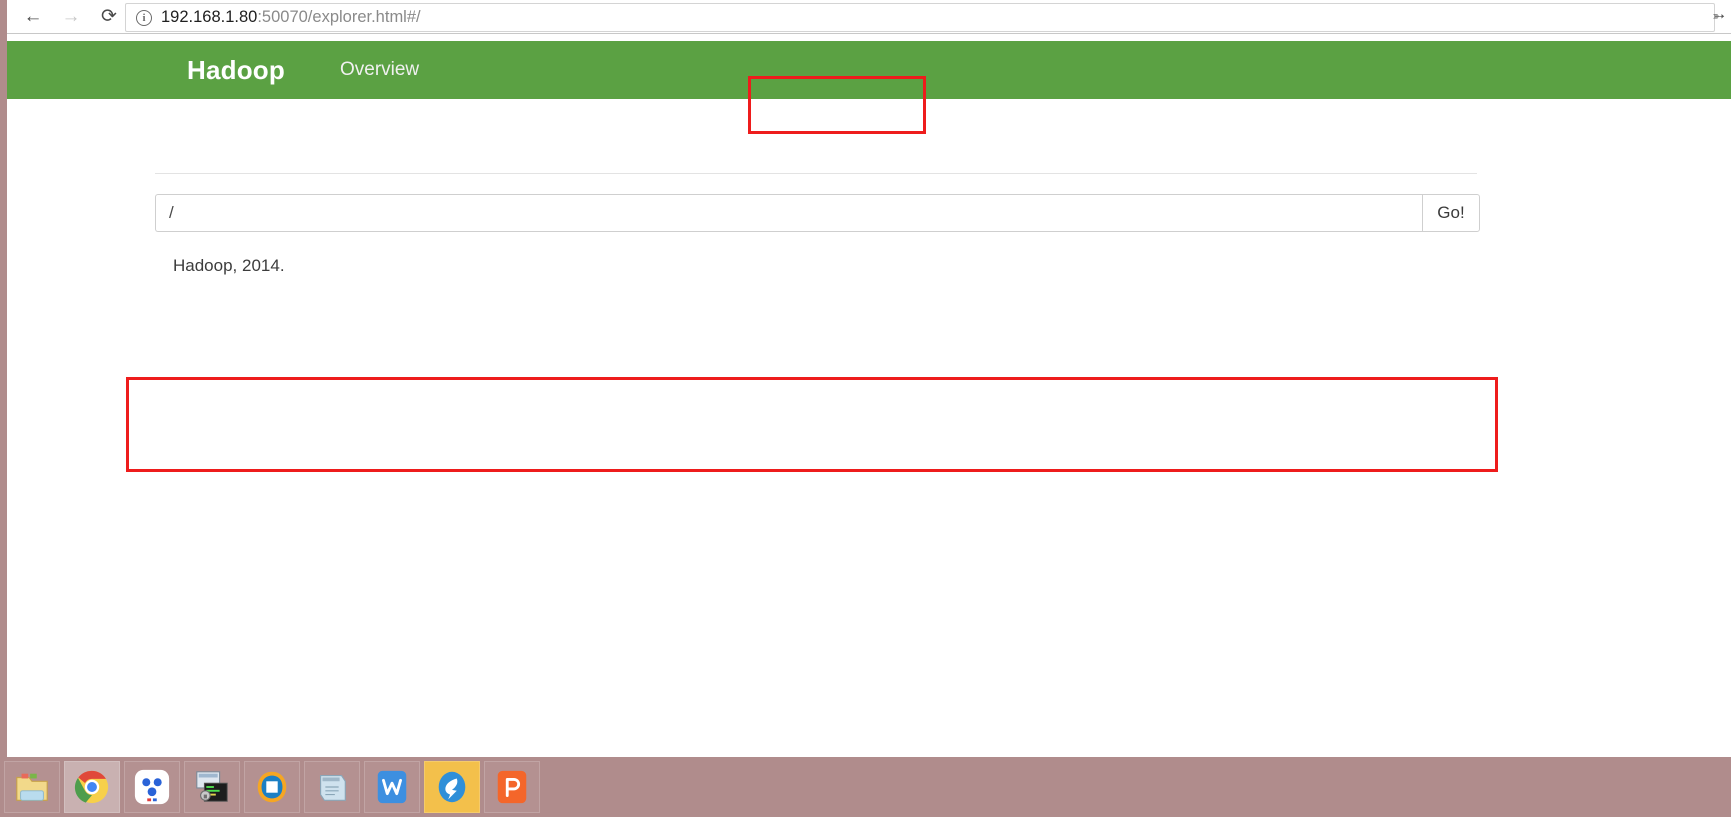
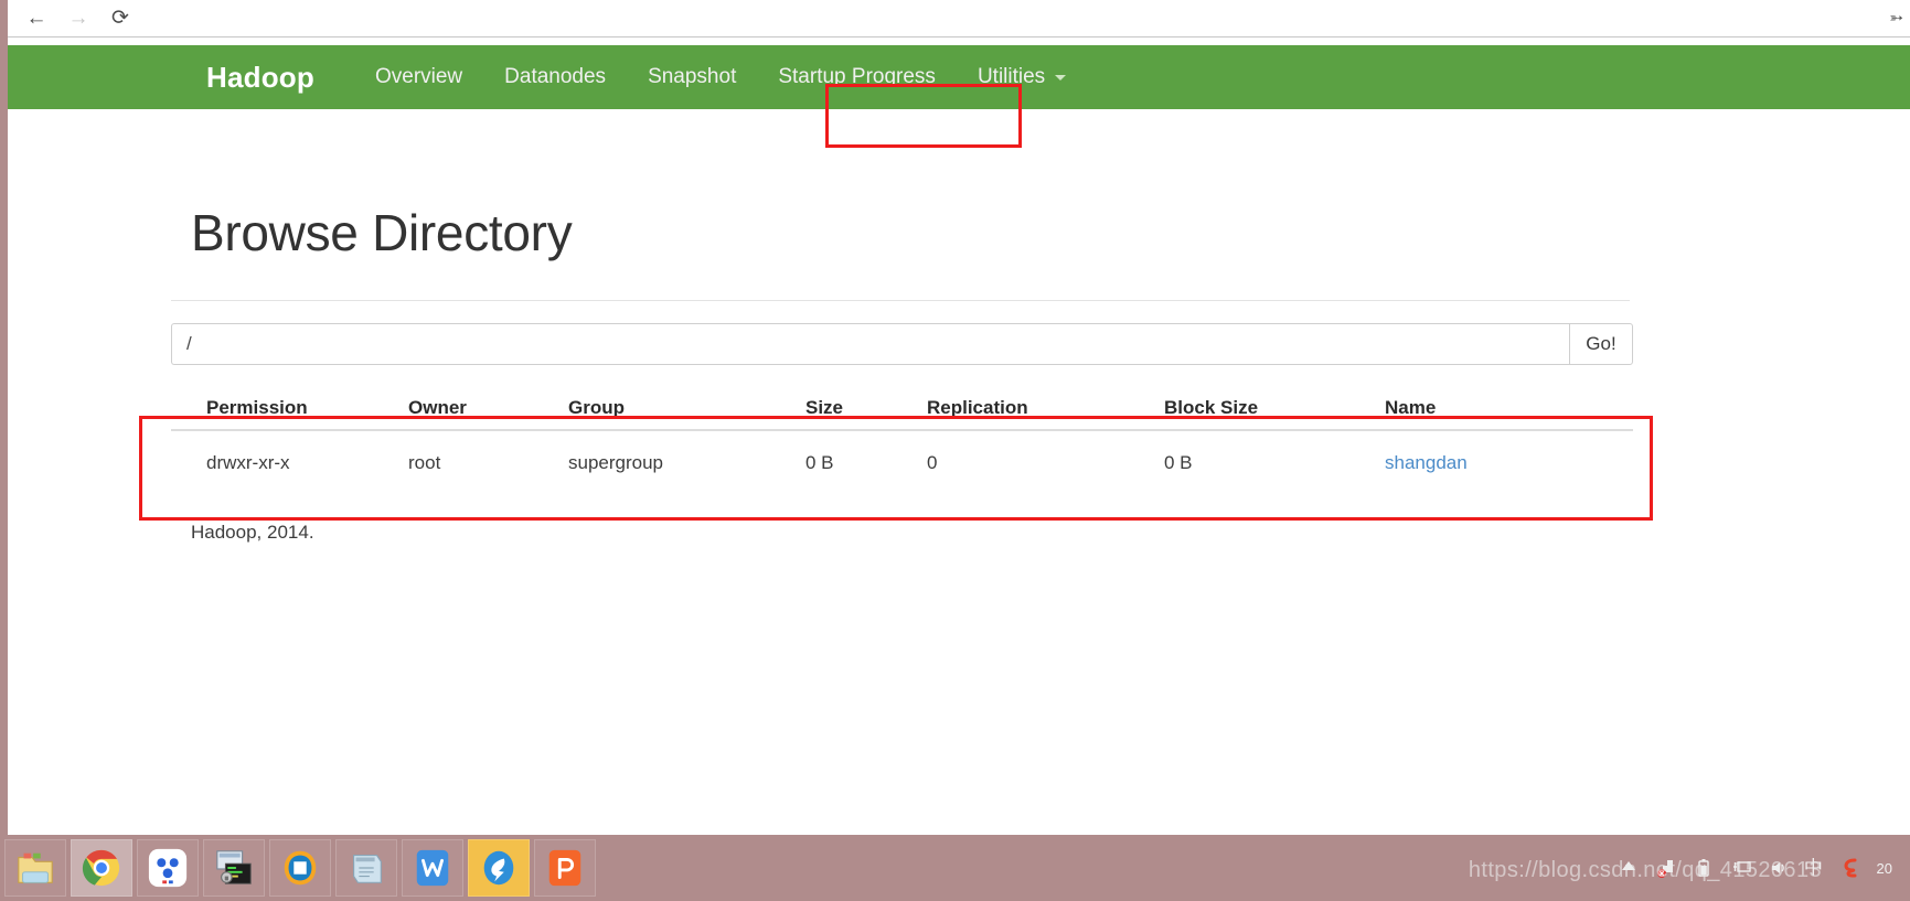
  ←
  →
  ⟳
- i
- 192.168.1.80
- :50070/explorer.html#/
  ➳
  Hadoop
  Overview
+ Datanodes
+ Snapshot
+ Startup Progress
+ Utilities
+ Browse Directory
  /
  Go!
+ Permission	Owner	Group	Size	Replication	Block Size	Name
+ drwxr-xr-x	root	supergroup	0 B	0	0 B	shangdan
  Hadoop, 2014.
+ https://blog.csdn.net/qq_41520613
+ 中
+ 20
